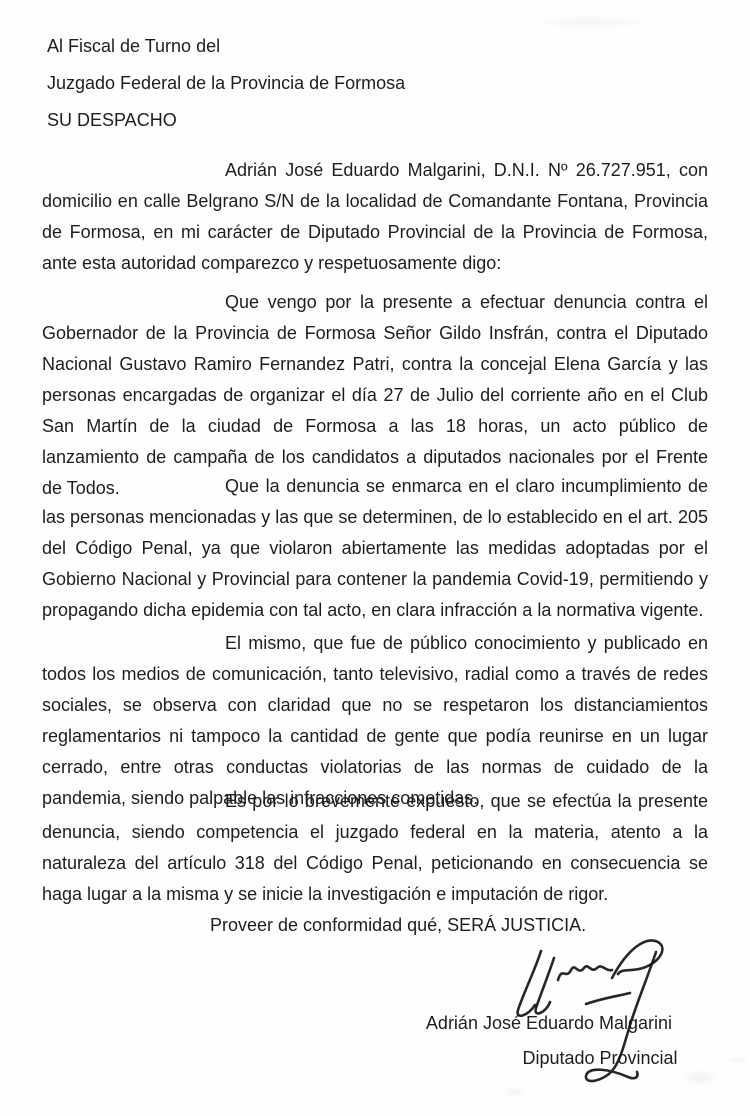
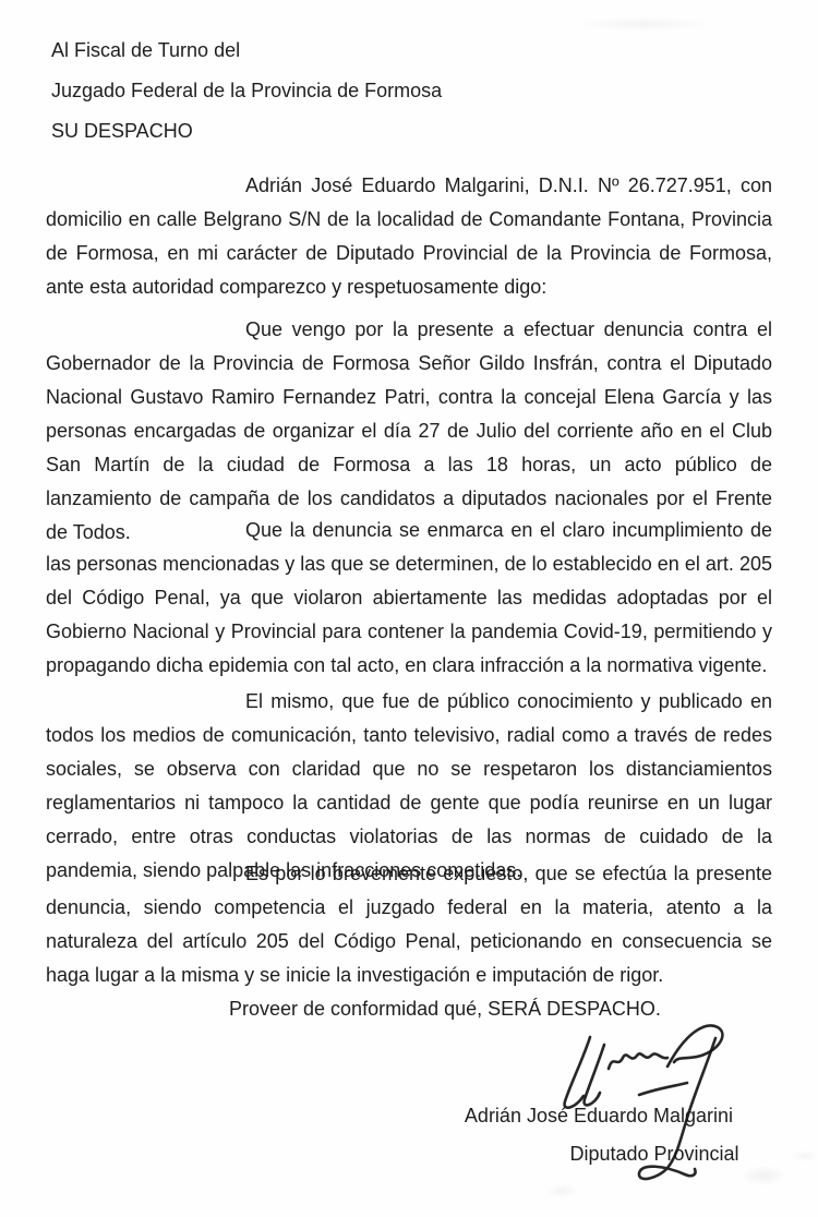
  Al Fiscal de Turno del
  Juzgado Federal de la Provincia de Formosa
  SU DESPACHO
  Adrián José Eduardo Malgarini, D.N.I. Nº 26.727.951, con domicilio en calle Belgrano S/N de la localidad de Comandante Fontana, Provincia de Formosa, en mi carácter de Diputado Provincial de la Provincia de Formosa, ante esta autoridad comparezco y respetuosamente digo:
  Que vengo por la presente a efectuar denuncia contra el Gobernador de la Provincia de Formosa Señor Gildo Insfrán, contra el Diputado Nacional Gustavo Ramiro Fernandez Patri, contra la concejal Elena García y las personas encargadas de organizar el día 27 de Julio del corriente año en el Club San Martín de la ciudad de Formosa a las 18 horas, un acto público de lanzamiento de campaña de los candidatos a diputados nacionales por el Frente de Todos.
  Que la denuncia se enmarca en el claro incumplimiento de las personas mencionadas y las que se determinen, de lo establecido en el art. 205 del Código Penal, ya que violaron abiertamente las medidas adoptadas por el Gobierno Nacional y Provincial para contener la pandemia Covid-19, permitiendo y propagando dicha epidemia con tal acto, en clara infracción a la normativa vigente.
  El mismo, que fue de público conocimiento y publicado en todos los medios de comunicación, tanto televisivo, radial como a través de redes sociales, se observa con claridad que no se respetaron los distanciamientos reglamentarios ni tampoco la cantidad de gente que podía reunirse en un lugar cerrado, entre otras conductas violatorias de las normas de cuidado de la pandemia, siendo palpable las infracciones cometidas.
- Es por lo brevemente expuesto, que se efectúa la presente denuncia, siendo competencia el juzgado federal en la materia, atento a la naturaleza del artículo 318 del Código Penal, peticionando en consecuencia se haga lugar a la misma y se inicie la investigación e imputación de rigor.
+ Es por lo brevemente expuesto, que se efectúa la presente denuncia, siendo competencia el juzgado federal en la materia, atento a la naturaleza del artículo 205 del Código Penal, peticionando en consecuencia se haga lugar a la misma y se inicie la investigación e imputación de rigor.
- Proveer de conformidad qué, SERÁ JUSTICIA.
+ Proveer de conformidad qué, SERÁ DESPACHO.
  Adrián José Eduardo Malgarini
  Diputado Provincial
